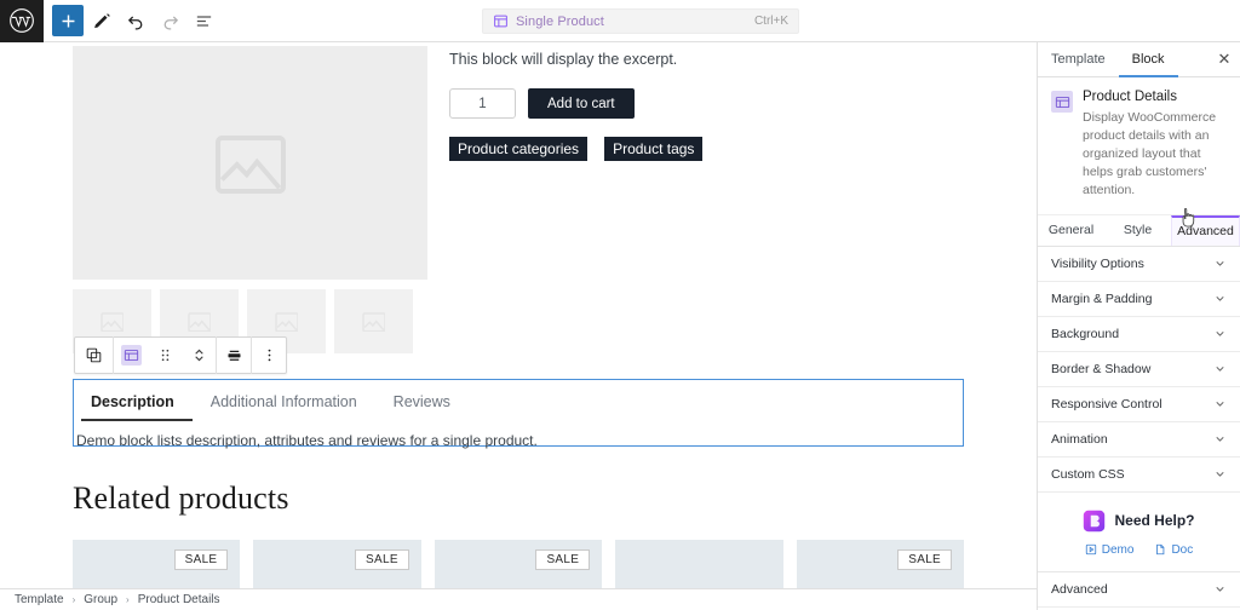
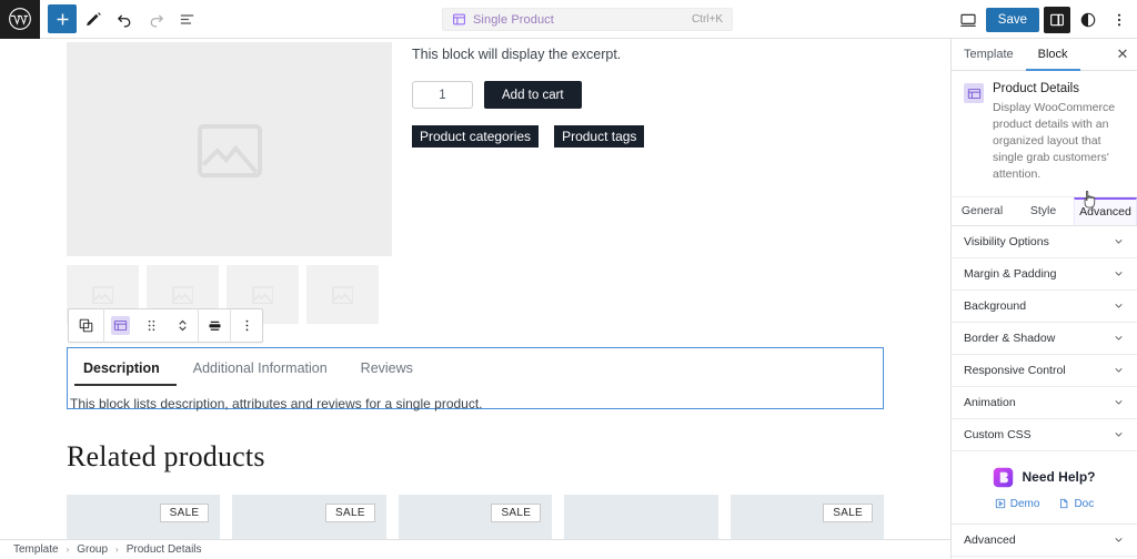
  Single Product
  Ctrl+K
+ Save
  This block will display the excerpt.
  1
  Add to cart
  Product categories
  Product tags
  Description
  Additional Information
  Reviews
- Demo block lists description, attributes and reviews for a single product.
+ This block lists description, attributes and reviews for a single product.
  Related products
  SALE
  SALE
  SALE
  SALE
  Template
  Block
  ✕
  Product Details
- Display WooCommerce product details with an organized layout that helps grab customers' attention.
+ Display WooCommerce product details with an organized layout that single grab customers' attention.
  General
  Style
  Advanced
  Visibility Options
  Margin & Padding
  Background
  Border & Shadow
  Responsive Control
  Animation
  Custom CSS
  Need Help?
  Demo
  Doc
  Advanced
  Template
  ›
  Group
  ›
  Product Details
